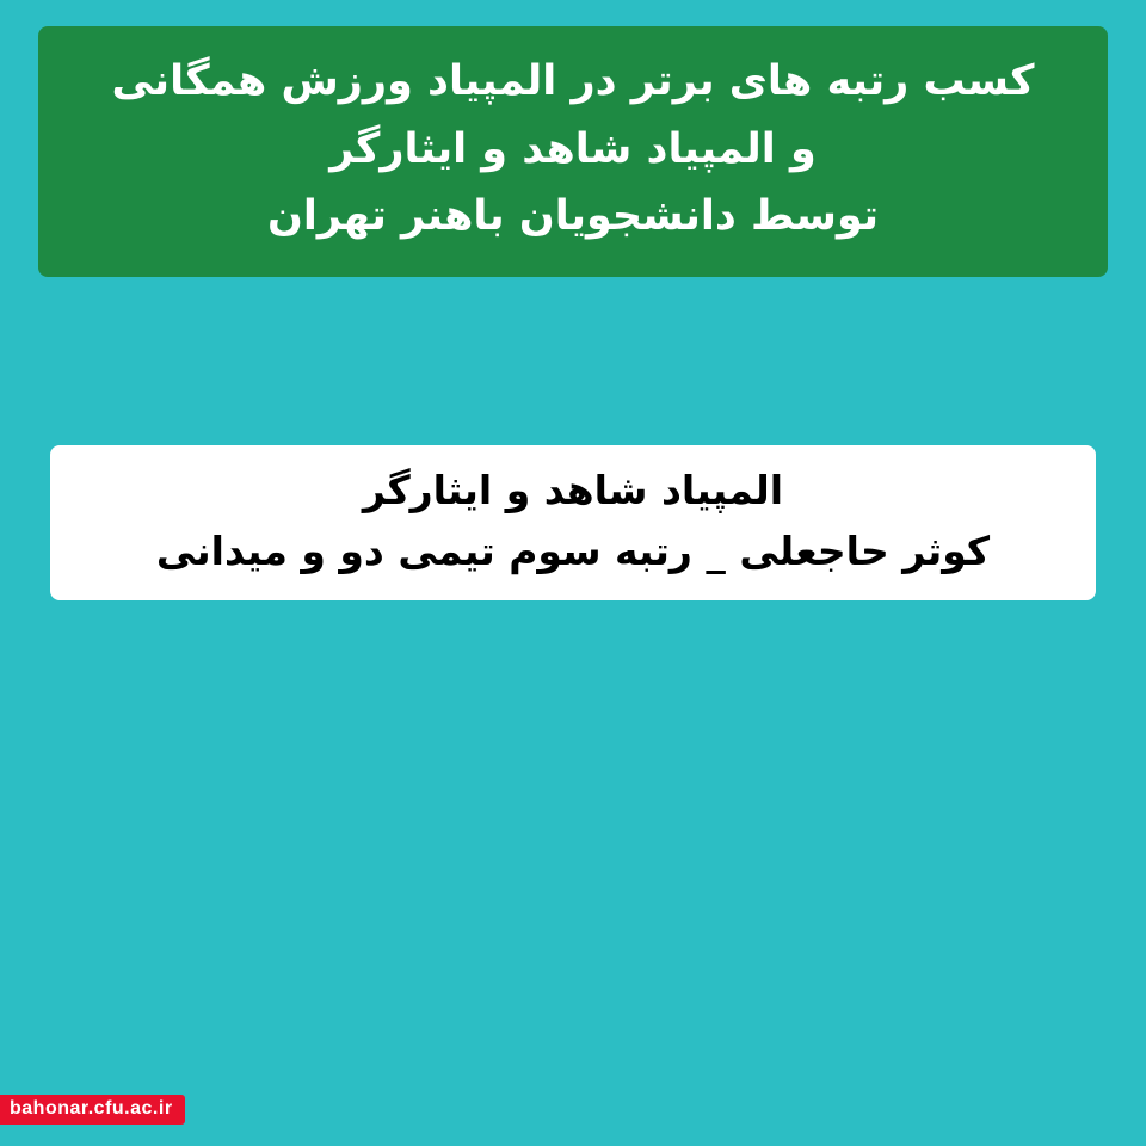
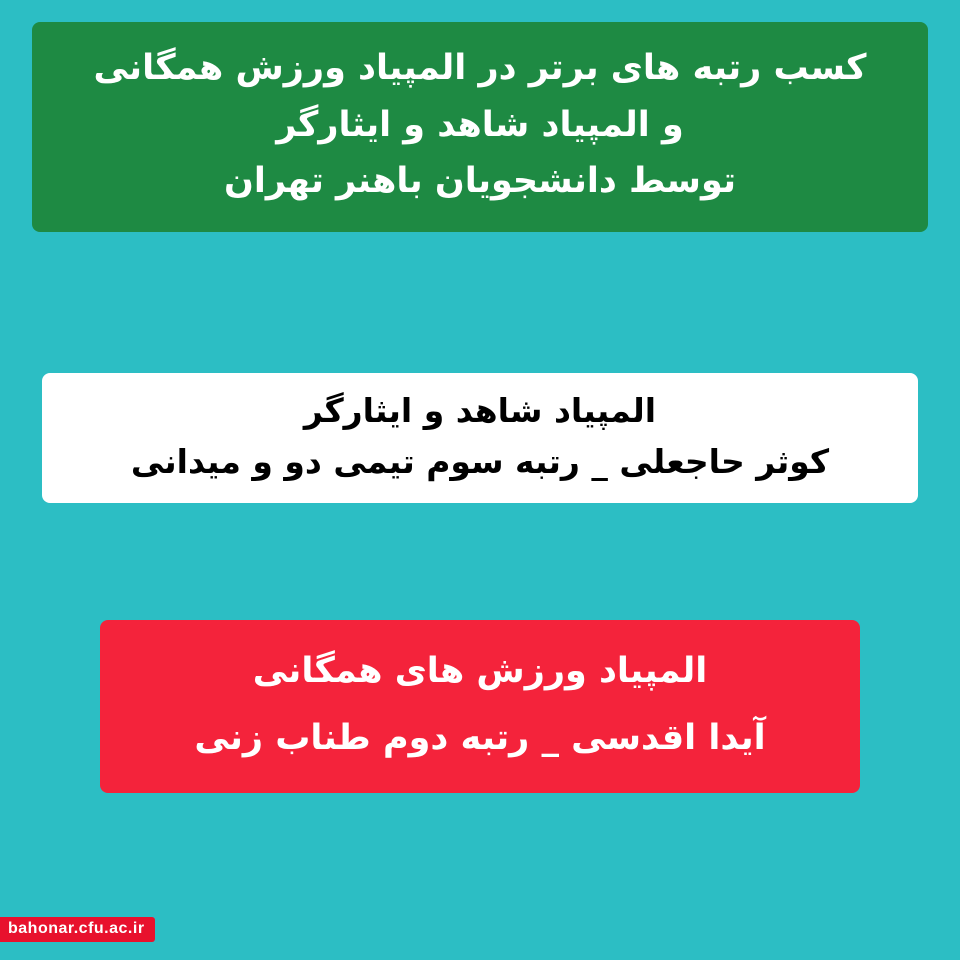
  کسب رتبه های برتر در المپیاد ورزش همگانی
  و المپیاد شاهد و ایثارگر
  توسط دانشجویان باهنر تهران
  المپیاد شاهد و ایثارگر
  کوثر حاجعلی _ رتبه سوم تیمی دو و میدانی
+ المپیاد ورزش های همگانی
+ آیدا اقدسی _ رتبه دوم طناب زنی
  bahonar.cfu.ac.ir
